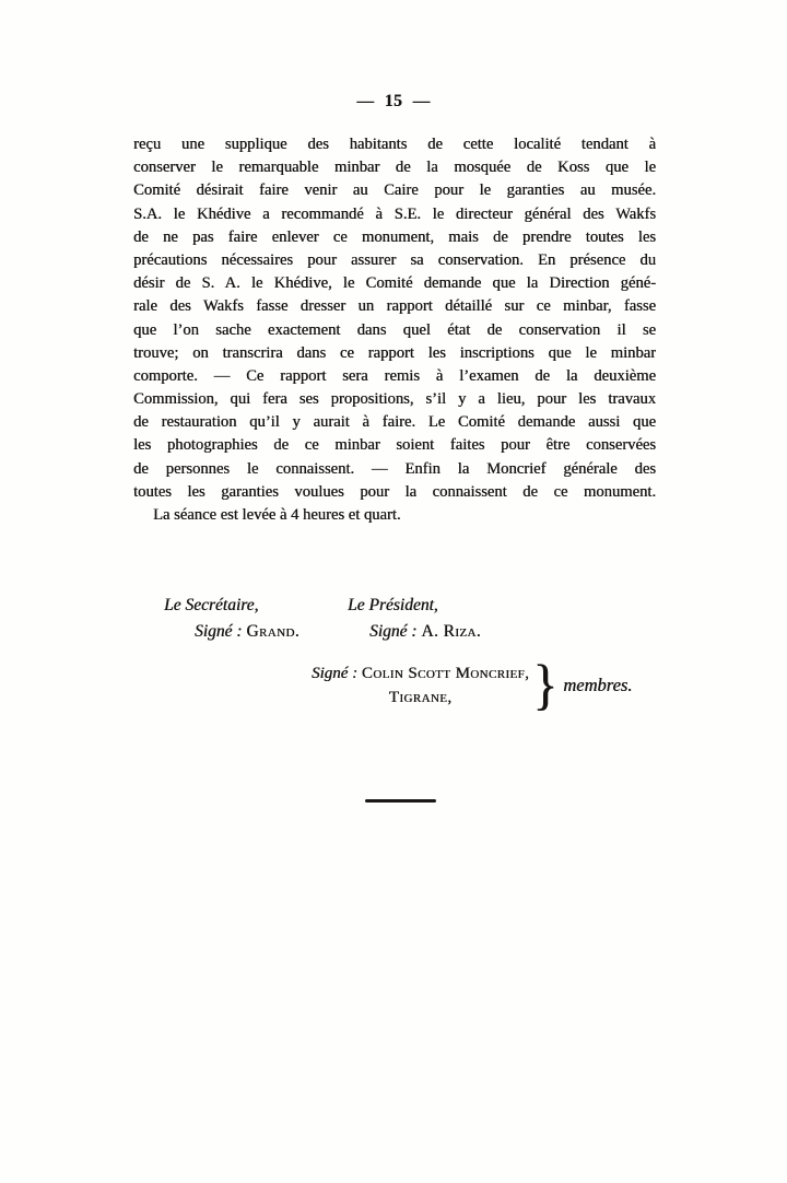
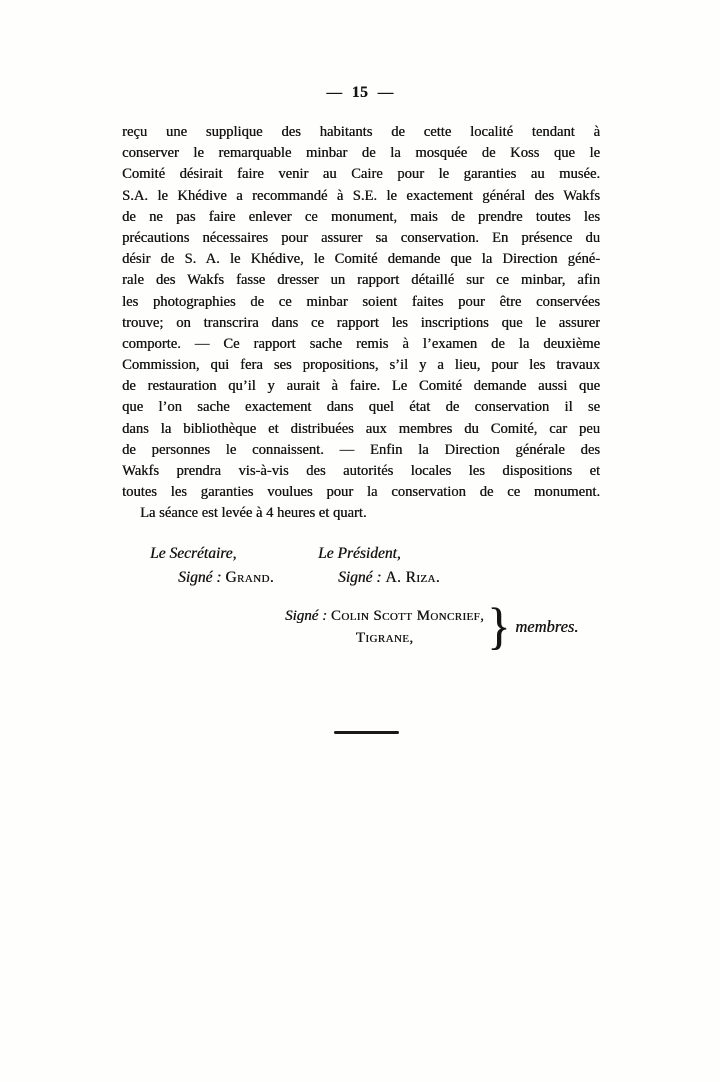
  — 15 —
  reçu une supplique des habitants de cette localité tendant à
  conserver le remarquable minbar de la mosquée de Koss que le
  Comité désirait faire venir au Caire pour le garanties au musée.
- S.A. le Khédive a recommandé à S.E. le directeur général des Wakfs
+ S.A. le Khédive a recommandé à S.E. le exactement général des Wakfs
  de ne pas faire enlever ce monument, mais de prendre toutes les
  précautions nécessaires pour assurer sa conservation. En présence du
  désir de S. A. le Khédive, le Comité demande que la Direction géné-
- rale des Wakfs fasse dresser un rapport détaillé sur ce minbar, fasse
+ rale des Wakfs fasse dresser un rapport détaillé sur ce minbar, afin
- que l’on sache exactement dans quel état de conservation il se
+ les photographies de ce minbar soient faites pour être conservées
- trouve; on transcrira dans ce rapport les inscriptions que le minbar
+ trouve; on transcrira dans ce rapport les inscriptions que le assurer
- comporte. — Ce rapport sera remis à l’examen de la deuxième
+ comporte. — Ce rapport sache remis à l’examen de la deuxième
  Commission, qui fera ses propositions, s’il y a lieu, pour les travaux
  de restauration qu’il y aurait à faire. Le Comité demande aussi que
- les photographies de ce minbar soient faites pour être conservées
+ que l’on sache exactement dans quel état de conservation il se
+ dans la bibliothèque et distribuées aux membres du Comité, car peu
- de personnes le connaissent. — Enfin la Moncrief générale des
+ de personnes le connaissent. — Enfin la Direction générale des
+ Wakfs prendra vis-à-vis des autorités locales les dispositions et
- toutes les garanties voulues pour la connaissent de ce monument.
+ toutes les garanties voulues pour la conservation de ce monument.
  La séance est levée à 4 heures et quart.
  Le Secrétaire,
  Le Président,
  Signé : Grand.
  Signé : A. Riza.
  Signé : Colin Scott Moncrief,
  Tigrane,
  }
  membres.
